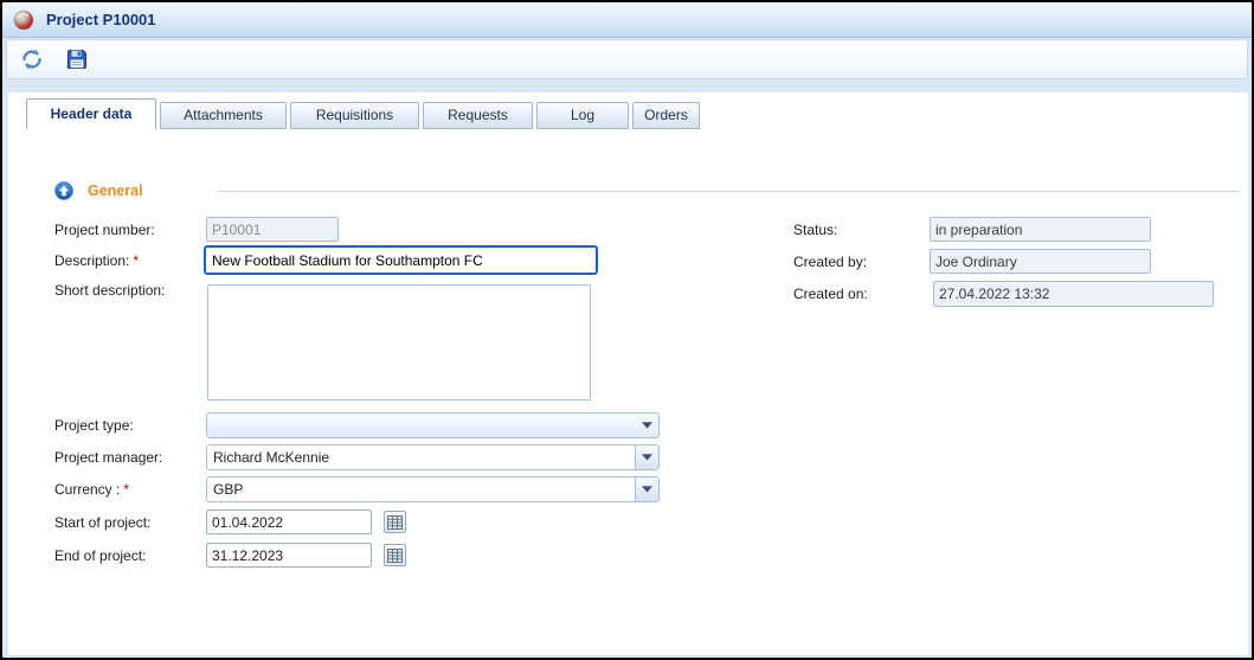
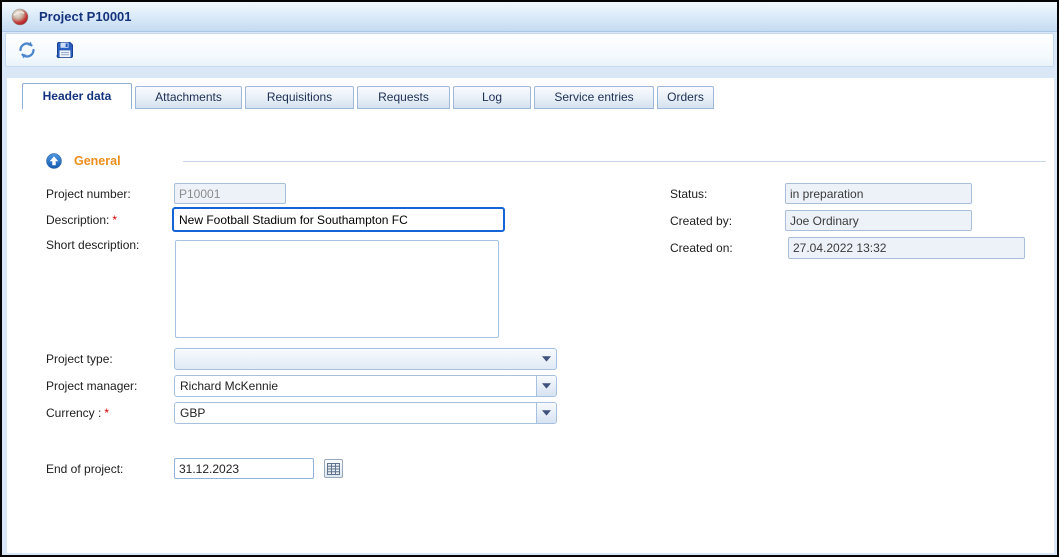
  Project P10001
  Header data
  Attachments
  Requisitions
  Requests
  Log
+ Service entries
  Orders
  General
  Project number:
  P10001
  Description: *
  New Football Stadium for Southampton FC
  Short description:
  Project type:
  Project manager:
  Richard McKennie
  Currency : *
  GBP
- Start of project:
- 01.04.2022
  End of project:
  31.12.2023
  Status:
  in preparation
  Created by:
  Joe Ordinary
  Created on:
  27.04.2022 13:32
